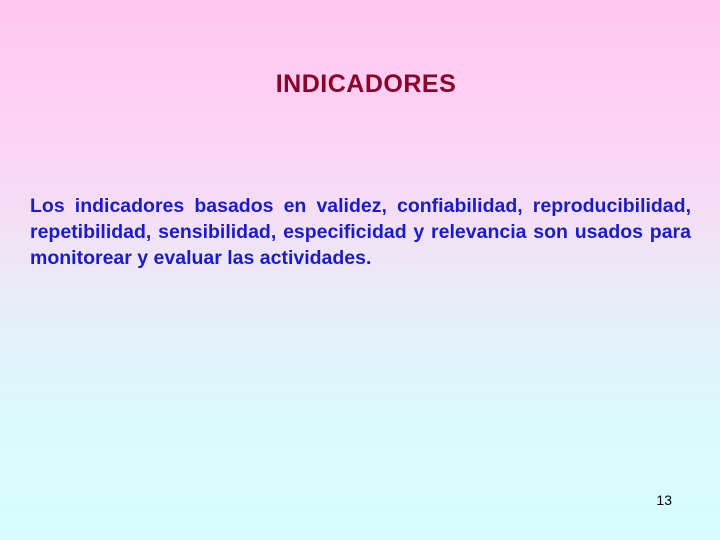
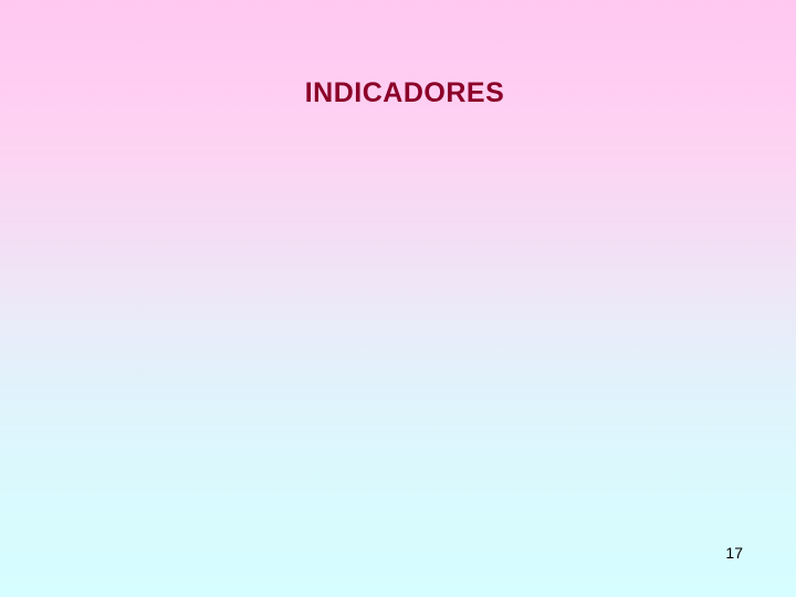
  INDICADORES
- Los indicadores basados en validez, confiabilidad, reproducibilidad, repetibilidad, sensibilidad, especificidad y relevancia son usados para monitorear y evaluar las actividades.
- 13
+ 17
